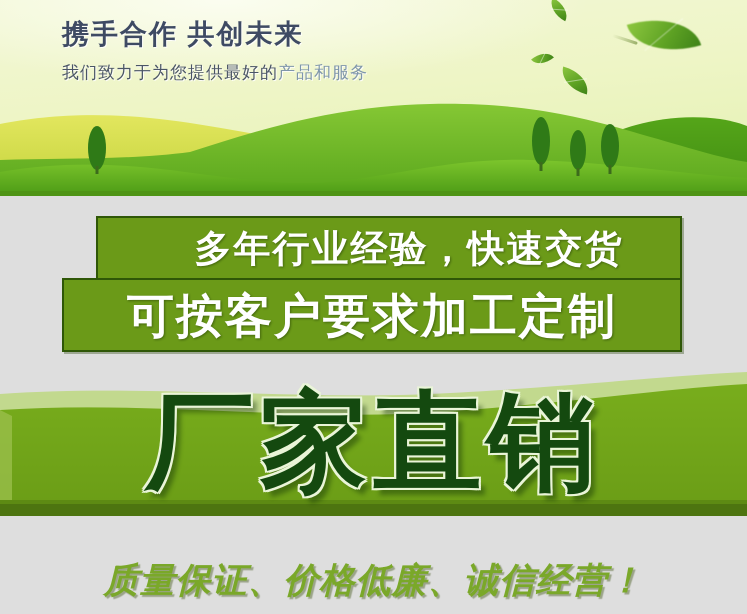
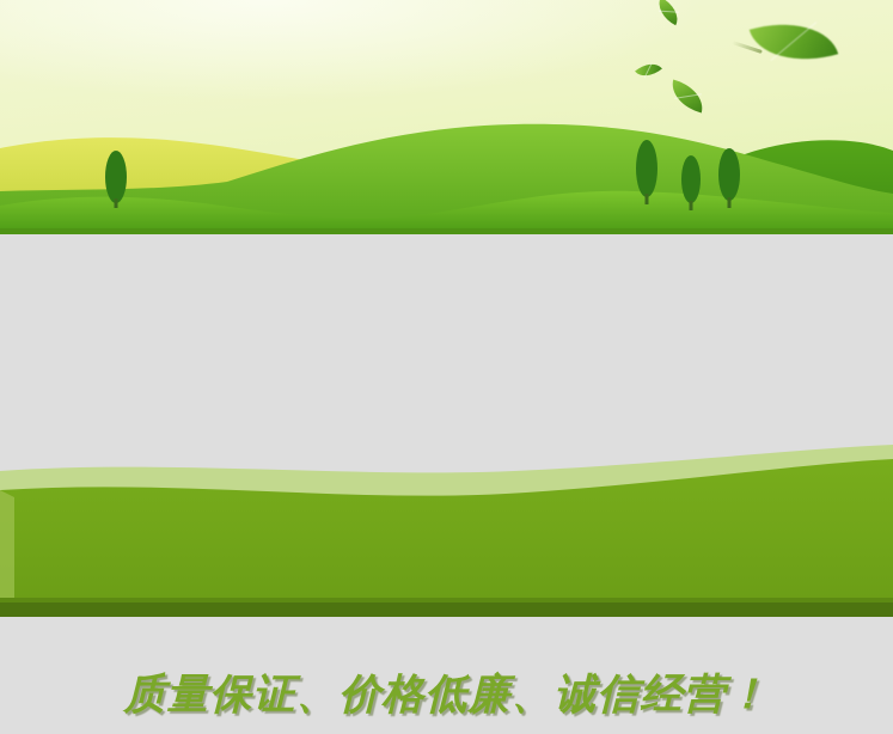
- 携手合作 共创未来
- 我们致力于为您提供最好的产品和服务
- 多年行业经验，快速交货
- 可按客户要求加工定制
- 厂家直销
  质量保证、价格低廉、诚信经营！
